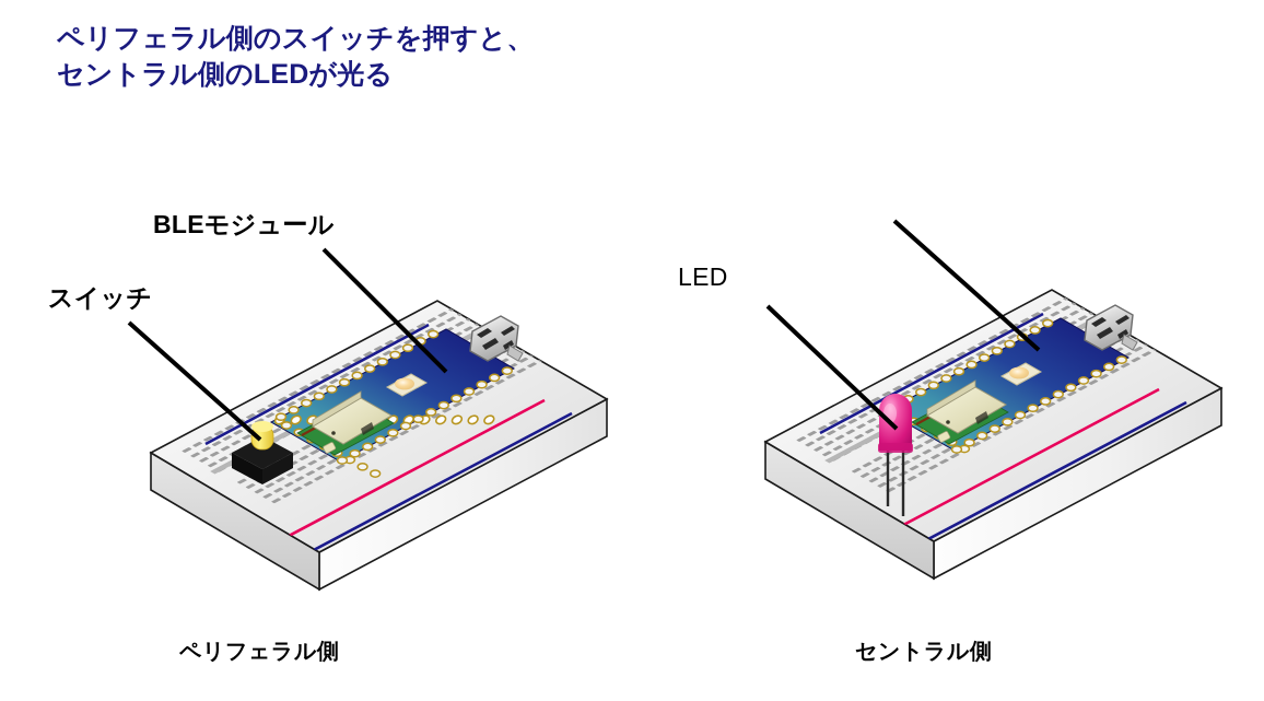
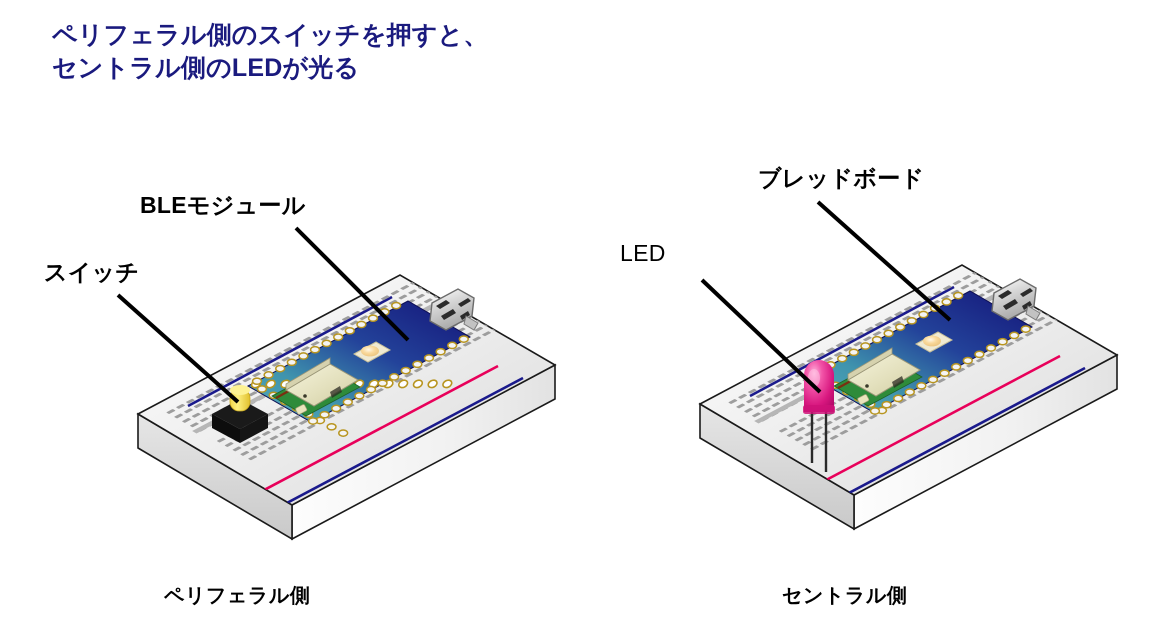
  ペリフェラル側のスイッチを押すと、 セントラル側のLEDが光る
  スイッチ
  BLEモジュール
  LED
+ ブレッドボード
  ペリフェラル側
  セントラル側
